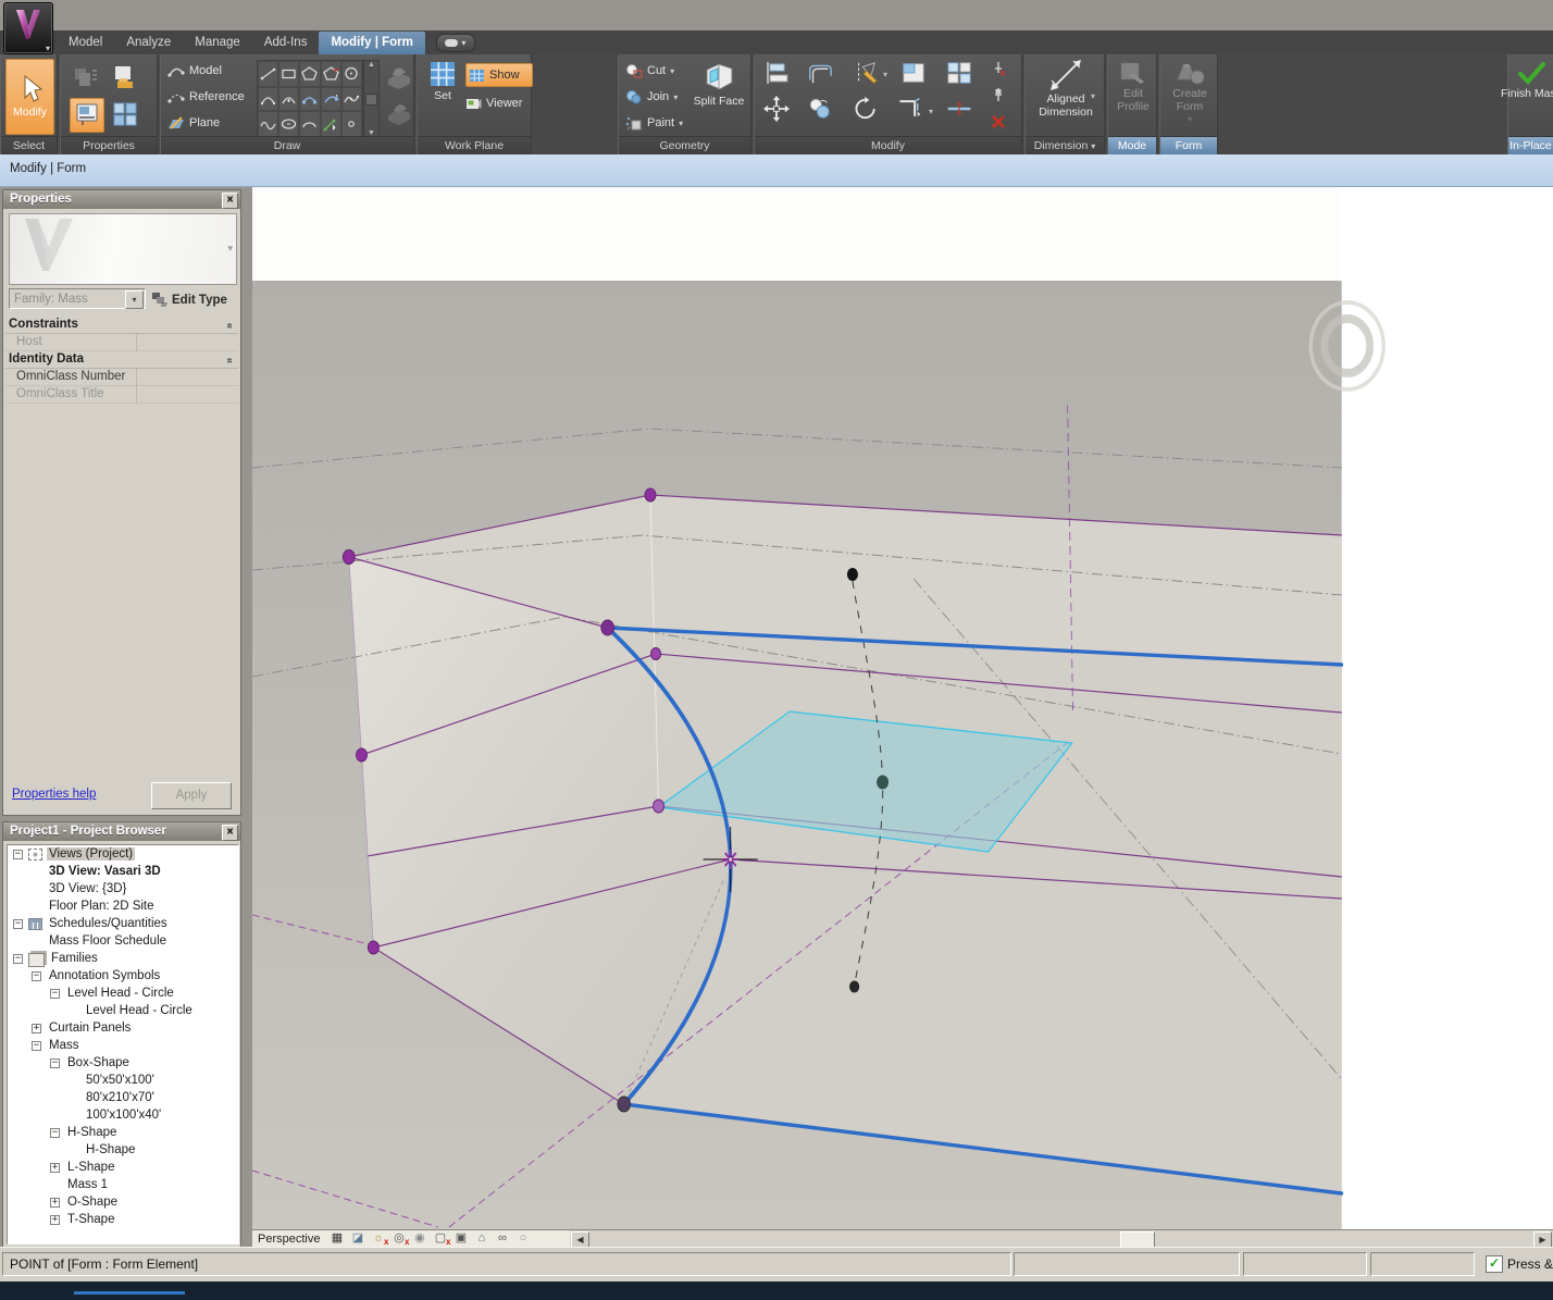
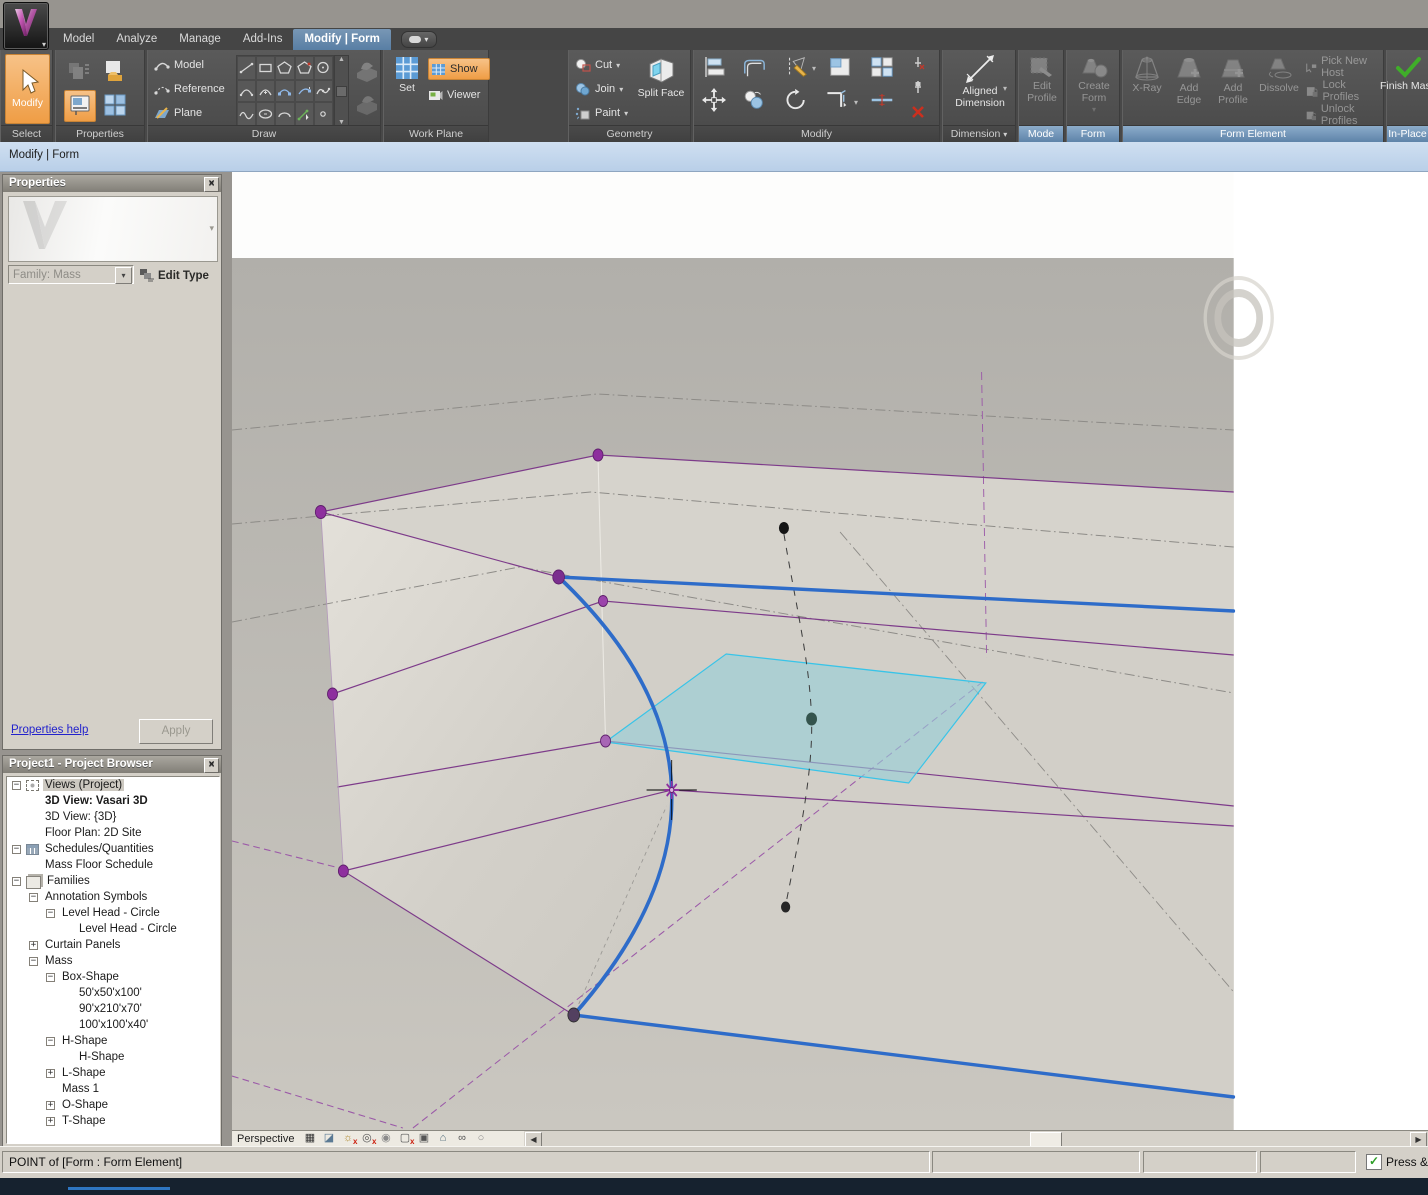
  Model
  Analyze
  Manage
  Add-Ins
  Modify | Form
  Modify
  Select
  Properties
  Model
  Reference
  Plane
  Draw
  Set
  Show
  Viewer
  Work Plane
  Cut
  Join
  Paint
  Split Face
  Geometry
  Modify
  Aligned Dimension
  Dimension
  Edit Profile
  Mode
  Create Form
  Form
+ X-Ray
+ Add Edge
+ Add Profile
+ Dissolve
+ Pick New Host
+ Lock Profiles
+ Unlock Profiles
+ Form Element
  Finish Ma
  In-Place
  Modify | Form
  Properties
  Family: Mass
  Edit Type
- Constraints
- Host
- Identity Data
- OmniClass Number
- OmniClass Title
  Properties help
  Apply
  Project1 - Project Browser
  −
  Views (Project)
  3D View: Vasari 3D
  3D View: {3D}
  Floor Plan: 2D Site
  −
  Schedules/Quantities
  Mass Floor Schedule
  −
  Families
  −
  Annotation Symbols
  −
  Level Head - Circle
  Level Head - Circle
  +
  Curtain Panels
  −
  Mass
  −
  Box-Shape
  50'x50'x100'
- 80'x210'x70'
+ 90'x210'x70'
  100'x100'x40'
  −
  H-Shape
  H-Shape
  +
  L-Shape
  Mass 1
  +
  O-Shape
  +
  T-Shape
  Perspective
  ▦
  ◪
  ☼
  x
  ◎
  x
  ◉
  ▢
  x
  ▣
  ⌂
  ∞
  ○
  POINT of [Form : Form Element]
  Press &
